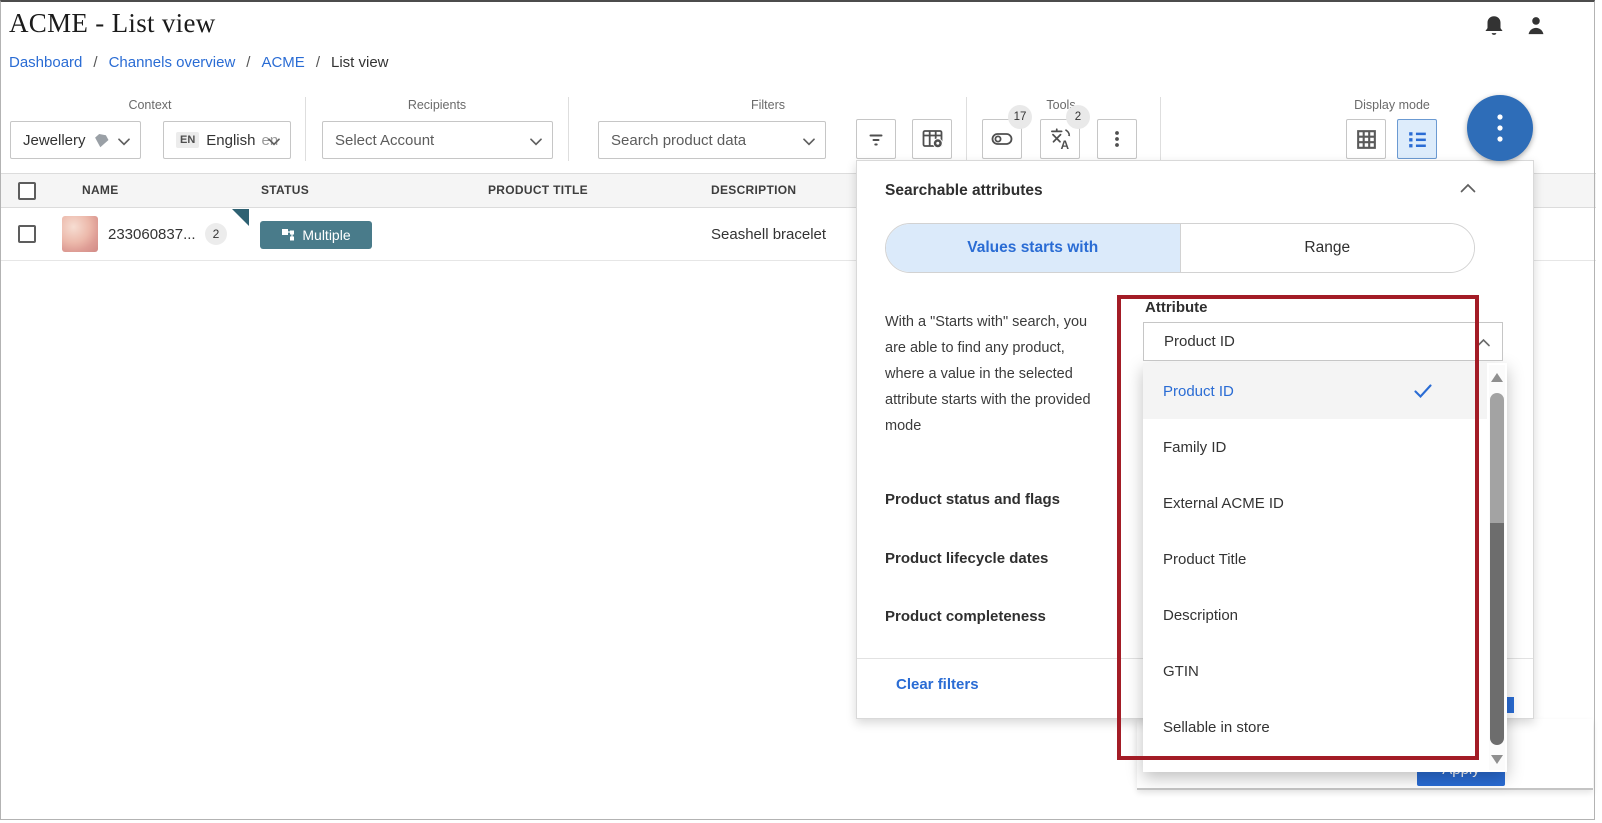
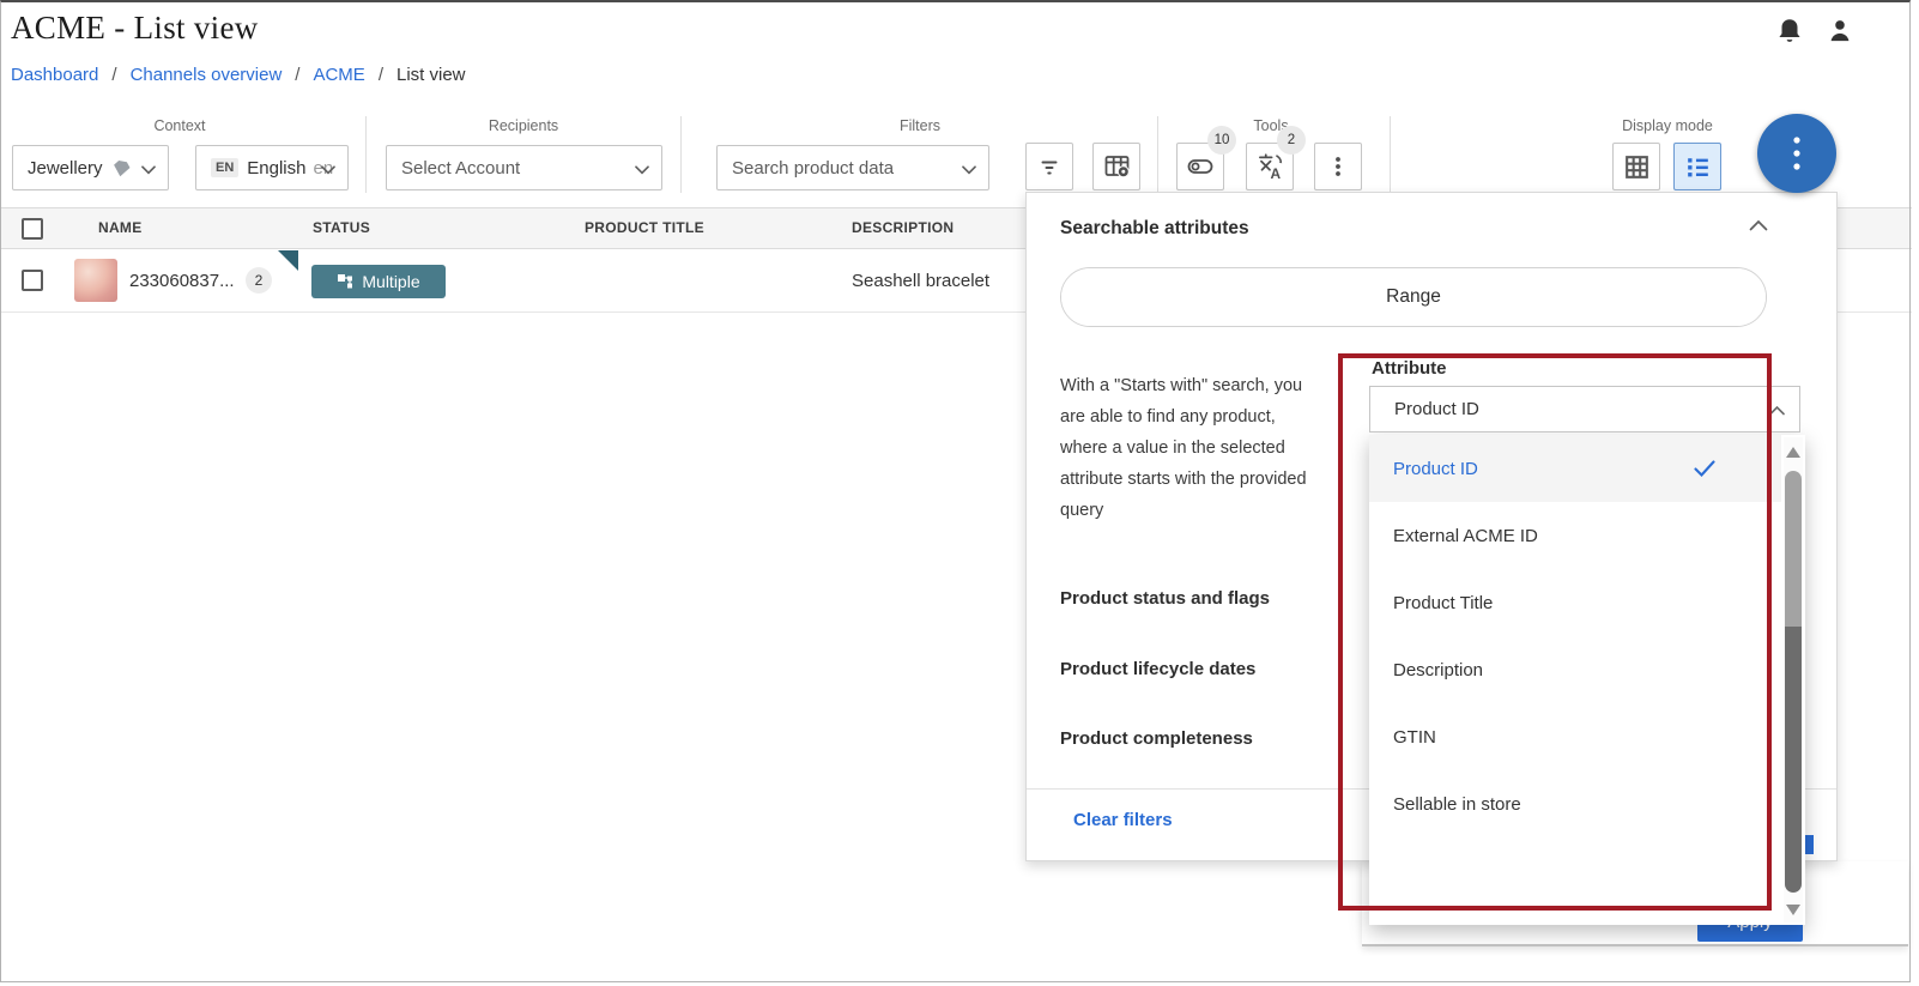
  ACME - List view
  Dashboard
  /
  Channels overview
  /
  ACME
  /
  List view
  Context
  Recipients
  Filters
  Tool
  Display mode
  Jewellery
  EN
  English
  en
  Select Account
  Search product data
  A
- 17
+ 10
  2
  NAME
  STATUS
  PRODUCT TITLE
  DESCRIPTION
  233060837...
  2
  Multiple
  Seashell bracelet
  Searchable attributes
- Values starts with
  Range
- With a "Starts with" search, you are able to find any product, where a value in the selected attribute starts with the provided mode
+ With a "Starts with" search, you are able to find any product, where a value in the selected attribute starts with the provided query
  Product status and flags
  Product lifecycle dates
  Product completeness
  Clear filters
  Attribute
  Product ID
  Product ID
- Family ID
  External ACME ID
  Product Title
  Description
  GTIN
  Sellable in store
